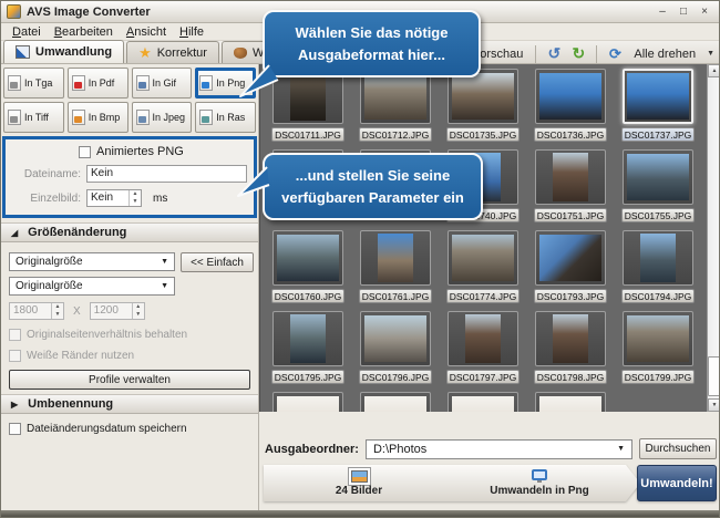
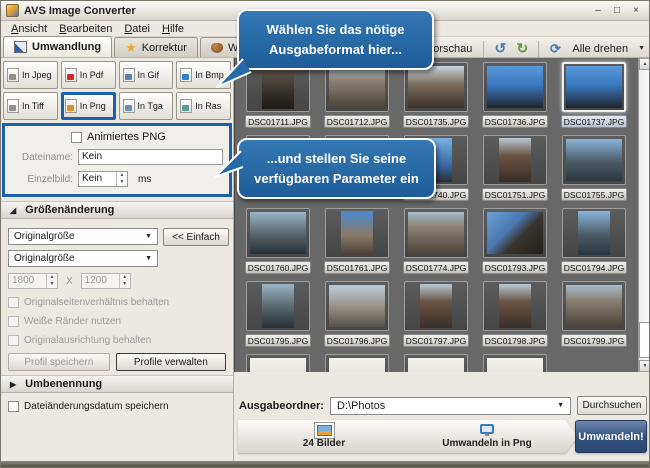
  AVS Image Converter
  –
  □
  ×
- Datei
+ Ansicht
  Bearbeiten
- Ansicht
+ Datei
  Hilfe
  Umwandlung
  ★
  Korrektur
  ↺
  ↻
  ⟳
  Alle drehen
- In Tga
+ In Jpeg
  In Pdf
  In Gif
- In Png
+ In Bmp
  In Tiff
- In Bmp
+ In Png
- In Jpeg
+ In Tga
  In Ras
  Animiertes PNG
  Dateiname:
  Kein
  Einzelbild:
  Kein
  ms
  ◢
  Größenänderung
  Originalgröße
  << Einfach
  Originalgröße
  1800
  X
  1200
  Originalseitenverhältnis behalten
  Weiße Ränder nutzen
+ Originalausrichtung behalten
+ Profil speichern
  Profile verwalten
  ▶
  Umbenennung
  Dateiänderungsdatum speichern
  DSC01711.JPG
  DSC01712.JPG
  DSC01735.JPG
  DSC01736.JPG
  DSC01737.JPG
  DSC01751.JPG
  DSC01755.JPG
  DSC01760.JPG
  DSC01761.JPG
  DSC01774.JPG
  DSC01793.JPG
  DSC01794.JPG
  DSC01795.JPG
  DSC01796.JPG
  DSC01797.JPG
  DSC01798.JPG
  DSC01799.JPG
  Ausgabeordner:
  D:\Photos
  Durchsuchen
  24 Bilder
  Umwandeln in Png
  Umwandeln!
  Wählen Sie das nötige Ausgabeformat hier...
  ...und stellen Sie seine verfügbaren Parameter ein
